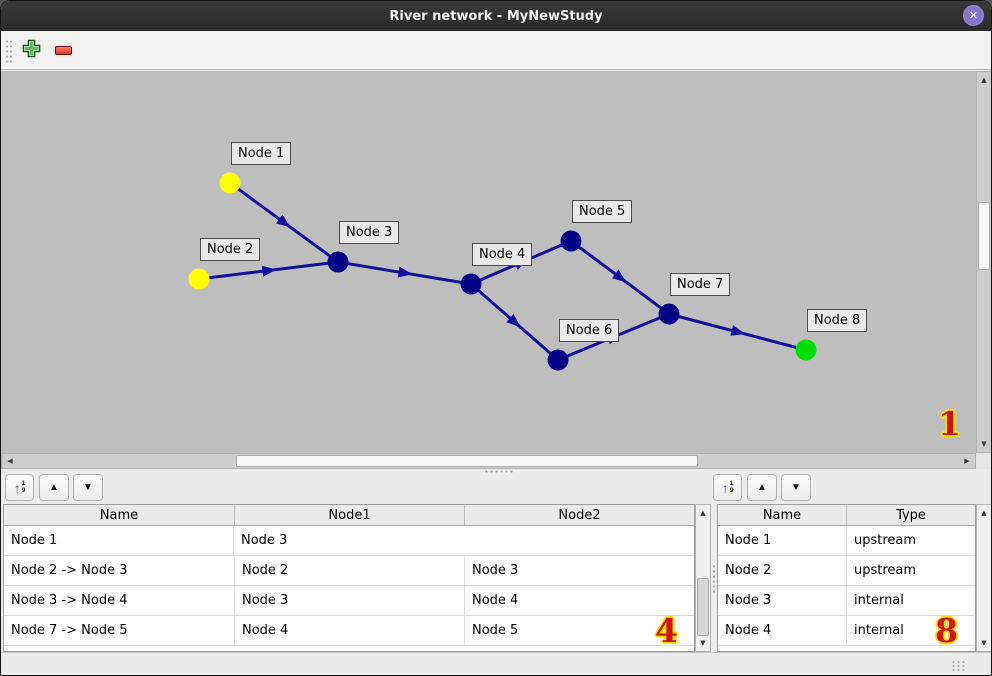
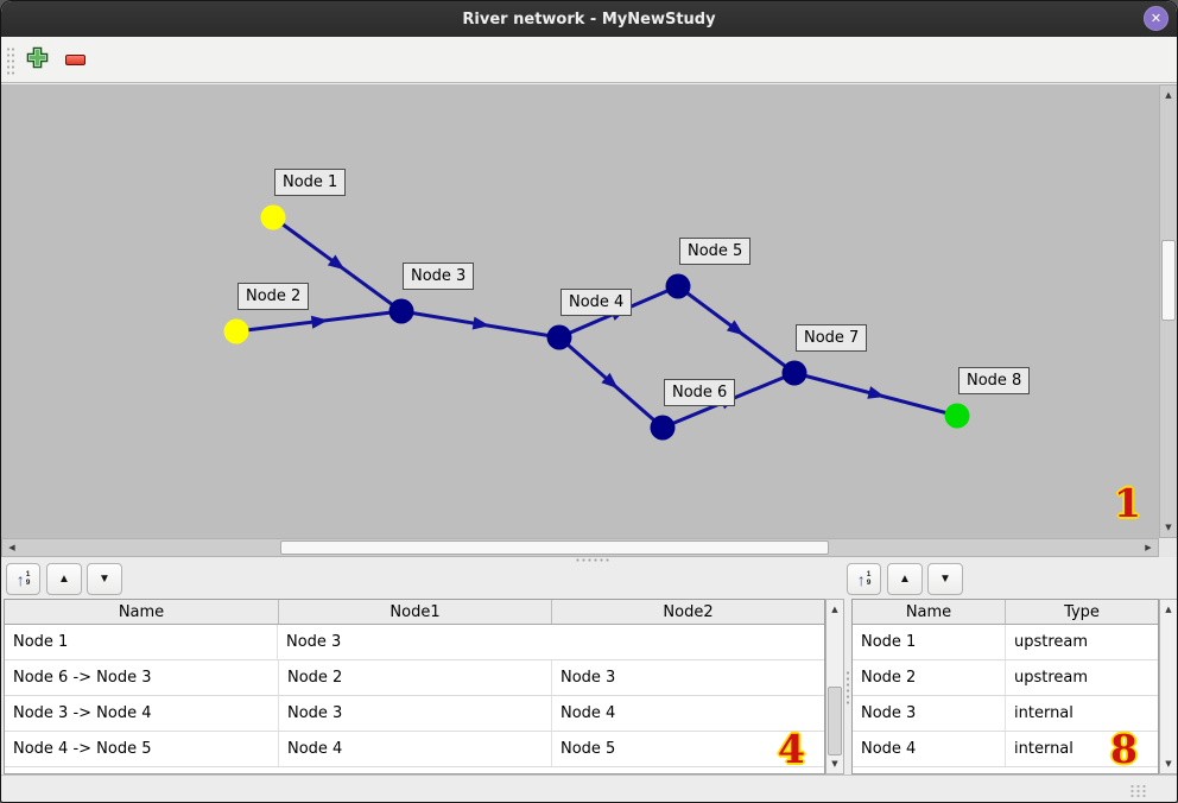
  River network - MyNewStudy
  ✕
  Node 1
  Node 2
  Node 3
  Node 4
  Node 5
  Node 6
  Node 7
  Node 8
  ▲
  ▼
  ◀
  ▶
  ↑
  ▲
  ▼
  ↑
  ▲
  ▼
  Name
  Node1
  Node2
  Node 1
  Node 3
- Node 2 -> Node 3
+ Node 6 -> Node 3
  Node 2
  Node 3
  Node 3 -> Node 4
  Node 3
  Node 4
- Node 7 -> Node 5
+ Node 4 -> Node 5
  Node 4
  Node 5
  ▲
  ▼
  Name
  Type
  Node 1
  upstream
  Node 2
  upstream
  Node 3
  internal
  Node 4
  internal
  ▲
  ▼
  1
  4
  8
